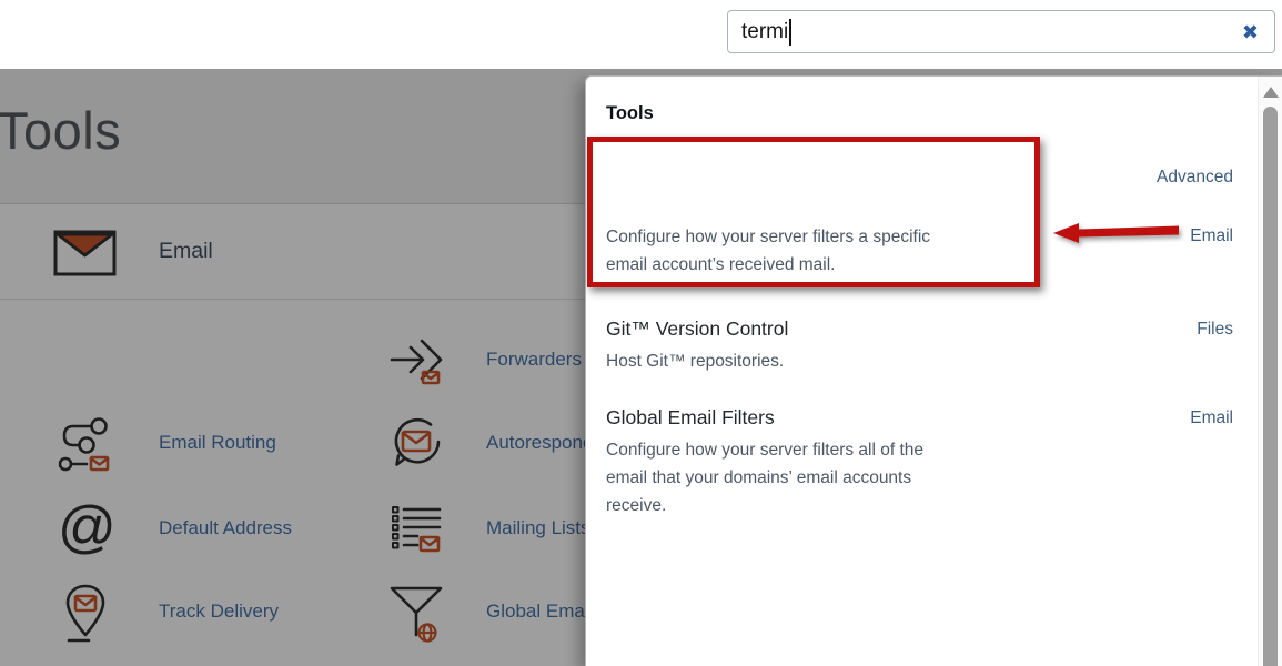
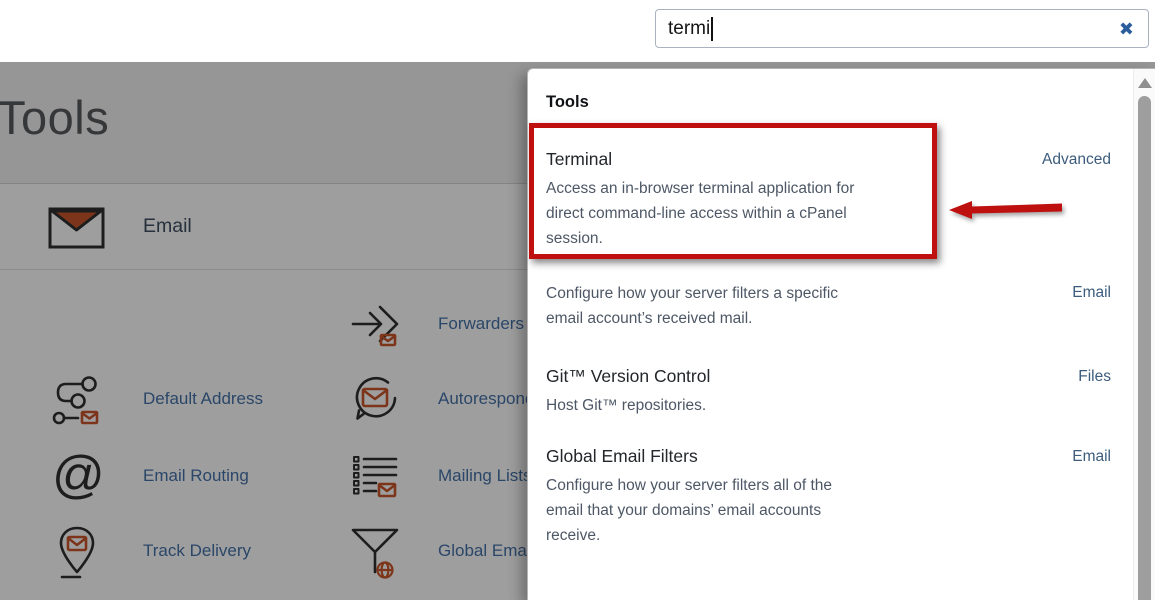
  Tools
  Email
- Email Routing
+ Default Address
  @
- Default Address
+ Email Routing
  Track Delivery
  Forwarders
  Autorespon
  Mailing List
  termi
  ✖
  Tools
+ Terminal
+ Access an in-browser terminal application for
+ direct command-line access within a cPanel
+ session.
  Advanced
  Configure how your server filters a specific
  email account’s received mail.
  Email
  Git™ Version Control
  Host Git™ repositories.
  Files
  Global Email Filters
  Configure how your server filters all of the
  email that your domains’ email accounts
  receive.
  Email
